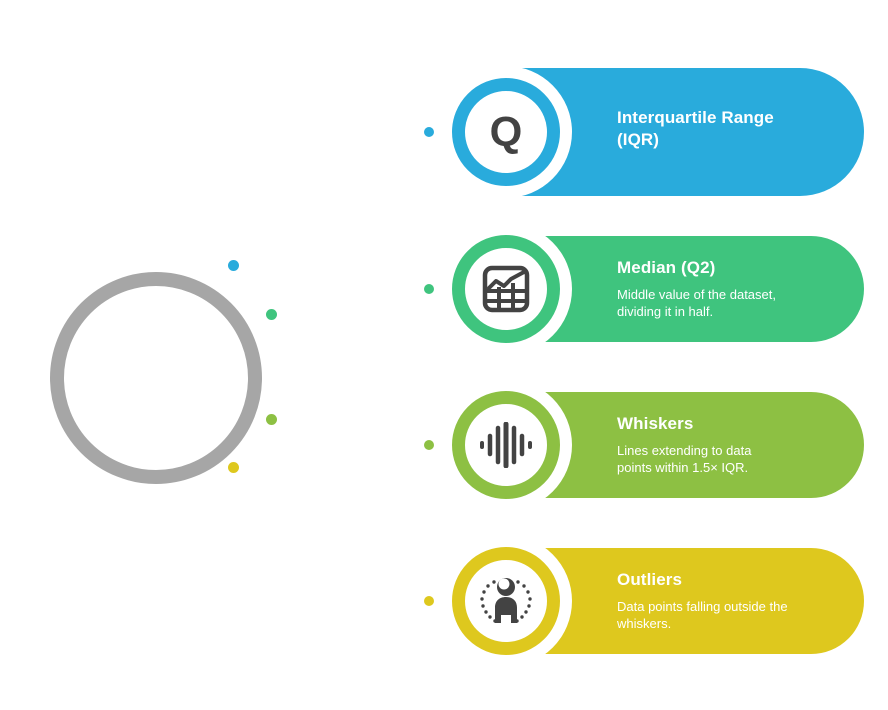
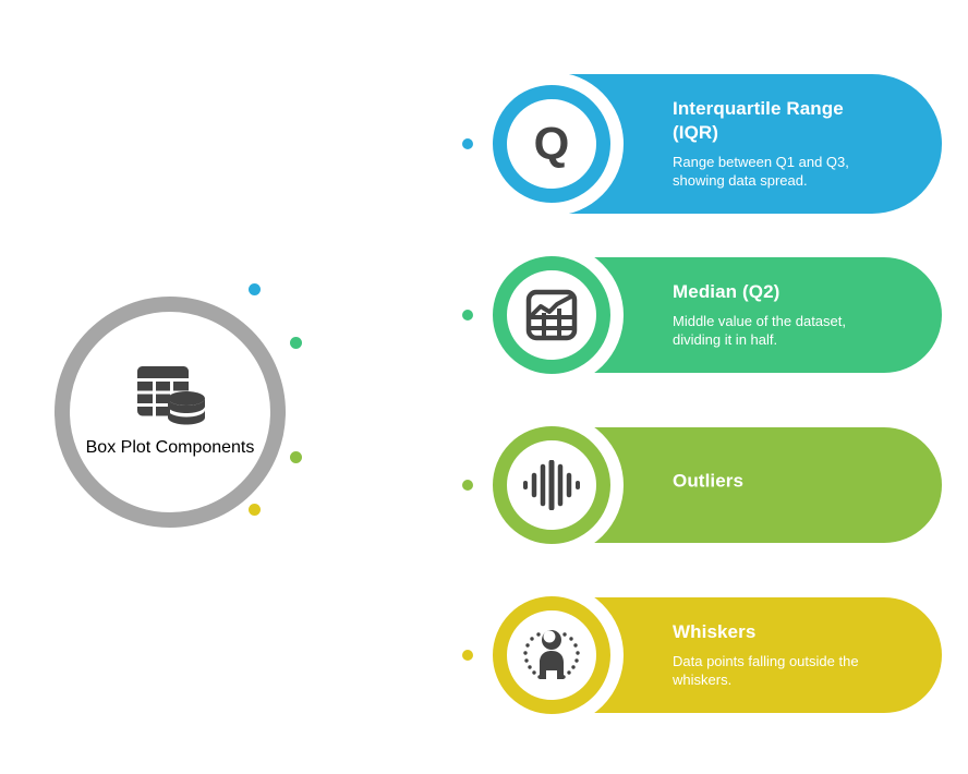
+ Box Plot Components
  Interquartile Range
  (IQR)
+ Range between Q1 and Q3,
+ showing data spread.
  Q
  Median (Q2)
  Middle value of the dataset,
  dividing it in half.
- Whiskers
+ Outliers
- Lines extending to data
- points within 1.5× IQR.
- Outliers
+ Whiskers
  Data points falling outside the
  whiskers.
